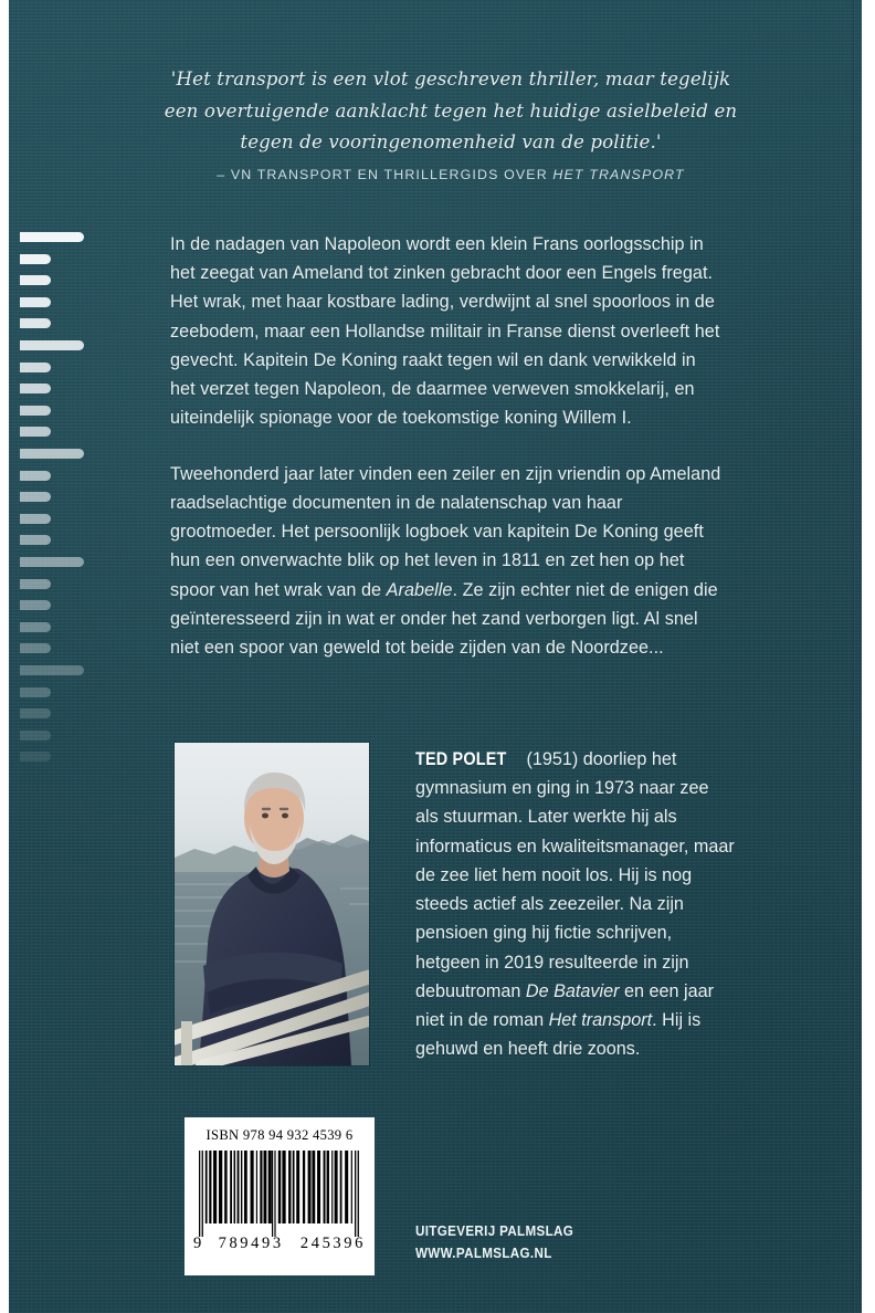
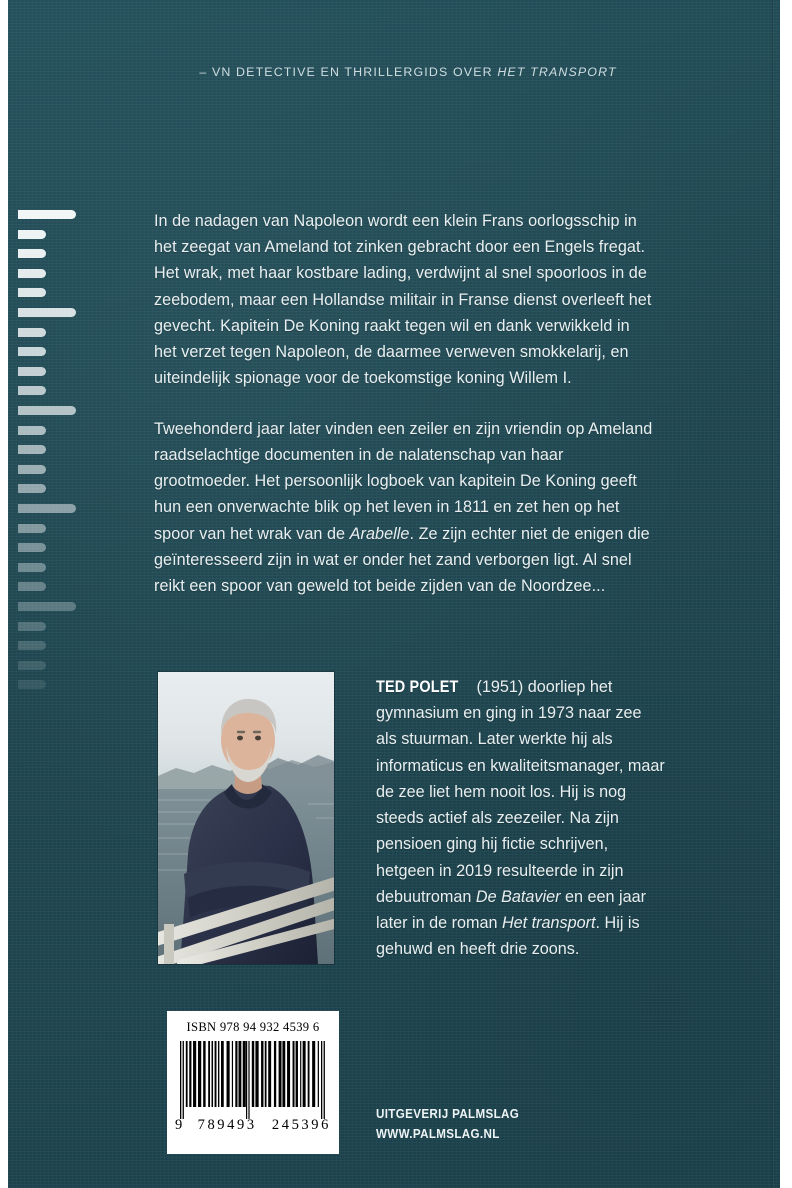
- 'Het transport is een vlot geschreven thriller, maar tegelijk een overtuigende aanklacht tegen het huidige asielbeleid en tegen de vooringenomenheid van de politie.'
- – VN TRANSPORT EN THRILLERGIDS OVER HET TRANSPORT
+ – VN DETECTIVE EN THRILLERGIDS OVER HET TRANSPORT
  In de nadagen van Napoleon wordt een klein Frans oorlogsschip in het zeegat van Ameland tot zinken gebracht door een Engels fregat. Het wrak, met haar kostbare lading, verdwijnt al snel spoorloos in de zeebodem, maar een Hollandse militair in Franse dienst overleeft het gevecht. Kapitein De Koning raakt tegen wil en dank verwikkeld in het verzet tegen Napoleon, de daarmee verweven smokkelarij, en uiteindelijk spionage voor de toekomstige koning Willem I.
- Tweehonderd jaar later vinden een zeiler en zijn vriendin op Ameland raadselachtige documenten in de nalatenschap van haar grootmoeder. Het persoonlijk logboek van kapitein De Koning geeft hun een onverwachte blik op het leven in 1811 en zet hen op het spoor van het wrak van de Arabelle. Ze zijn echter niet de enigen die geïnteresseerd zijn in wat er onder het zand verborgen ligt. Al snel niet een spoor van geweld tot beide zijden van de Noordzee...
+ Tweehonderd jaar later vinden een zeiler en zijn vriendin op Ameland raadselachtige documenten in de nalatenschap van haar grootmoeder. Het persoonlijk logboek van kapitein De Koning geeft hun een onverwachte blik op het leven in 1811 en zet hen op het spoor van het wrak van de Arabelle. Ze zijn echter niet de enigen die geïnteresseerd zijn in wat er onder het zand verborgen ligt. Al snel reikt een spoor van geweld tot beide zijden van de Noordzee...
- TED POLET (1951) doorliep het gymnasium en ging in 1973 naar zee als stuurman. Later werkte hij als informaticus en kwaliteitsmanager, maar de zee liet hem nooit los. Hij is nog steeds actief als zeezeiler. Na zijn pensioen ging hij fictie schrijven, hetgeen in 2019 resulteerde in zijn debuutroman De Batavier en een jaar niet in de roman Het transport. Hij is gehuwd en heeft drie zoons.
+ TED POLET (1951) doorliep het gymnasium en ging in 1973 naar zee als stuurman. Later werkte hij als informaticus en kwaliteitsmanager, maar de zee liet hem nooit los. Hij is nog steeds actief als zeezeiler. Na zijn pensioen ging hij fictie schrijven, hetgeen in 2019 resulteerde in zijn debuutroman De Batavier en een jaar later in de roman Het transport. Hij is gehuwd en heeft drie zoons.
  ISBN 978 94 932 4539 6
  9
  789493
  245396
  UITGEVERIJ PALMSLAG
  WWW.PALMSLAG.NL
